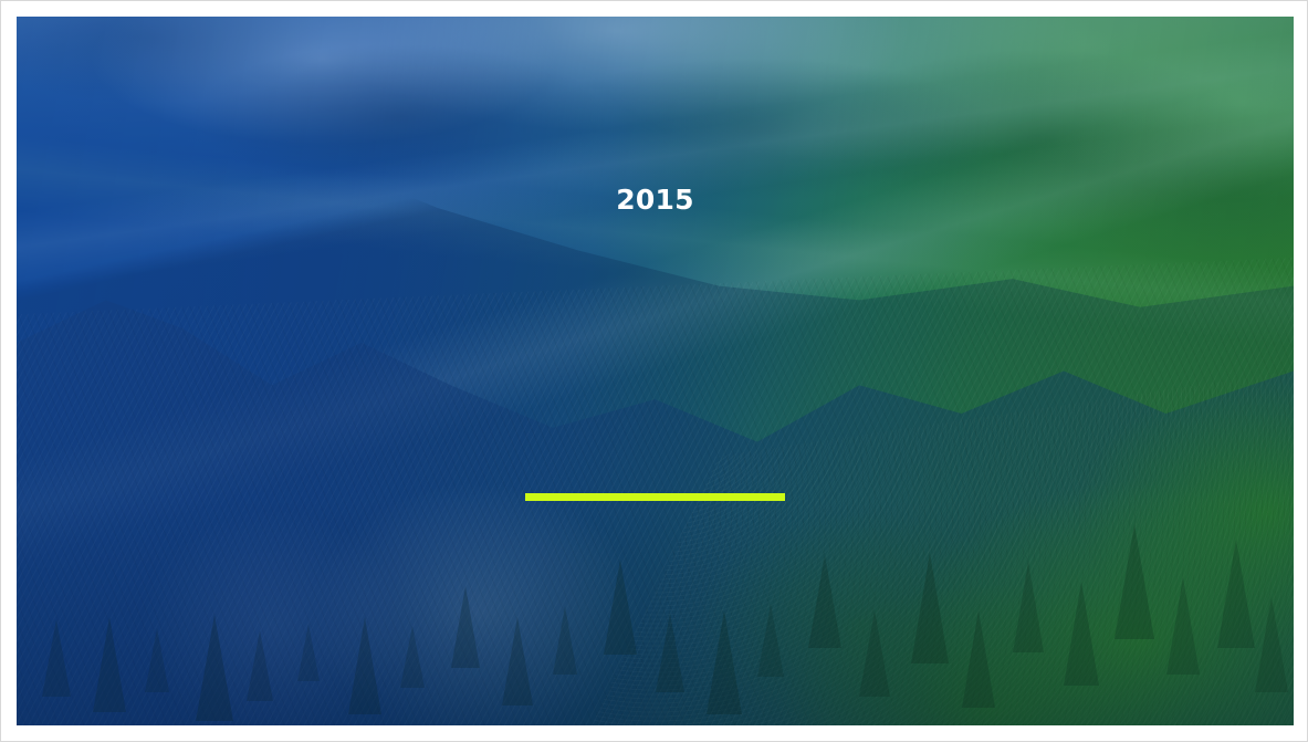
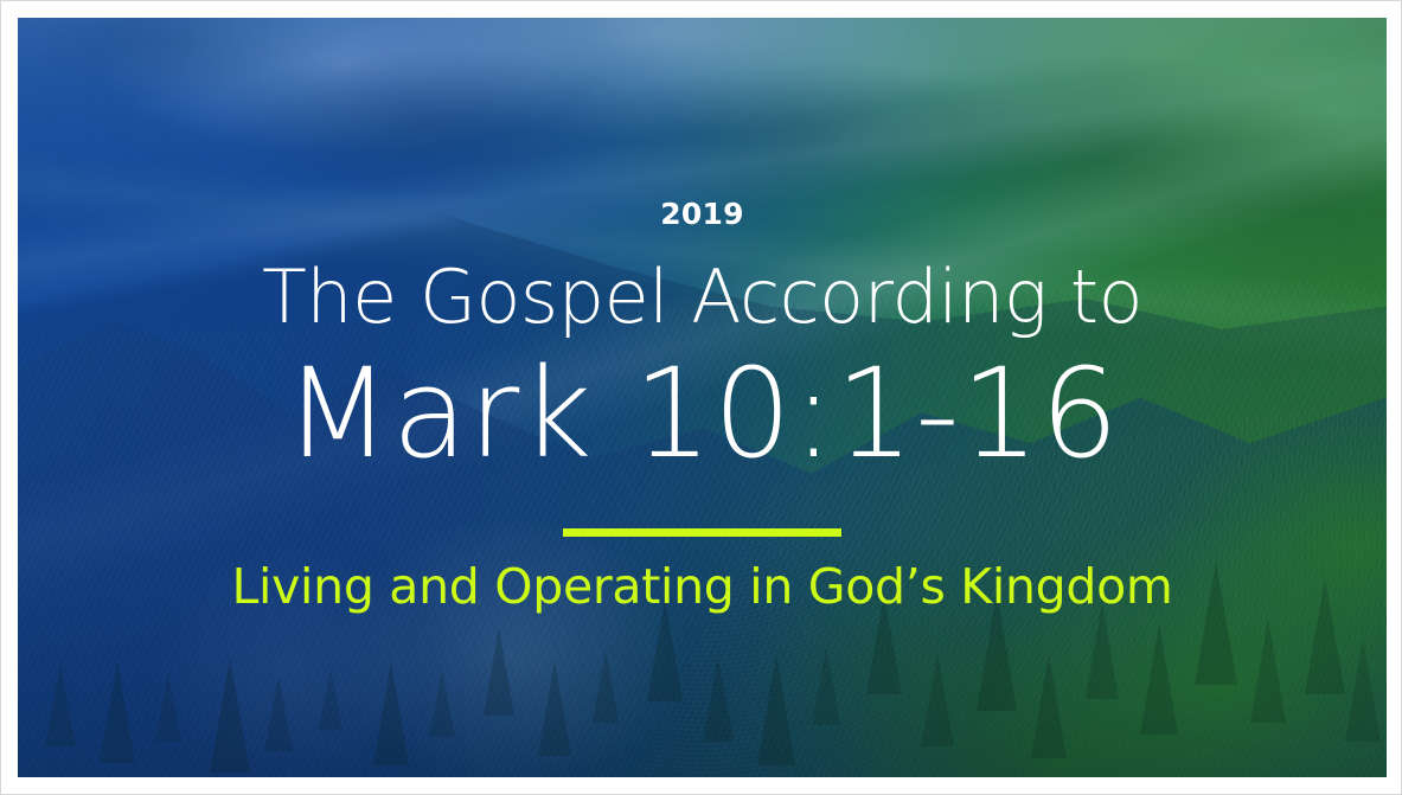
- 2015
+ 2019
+ The Gospel According to
+ Mark 10:1-16
+ Living and Operating in God’s Kingdom
